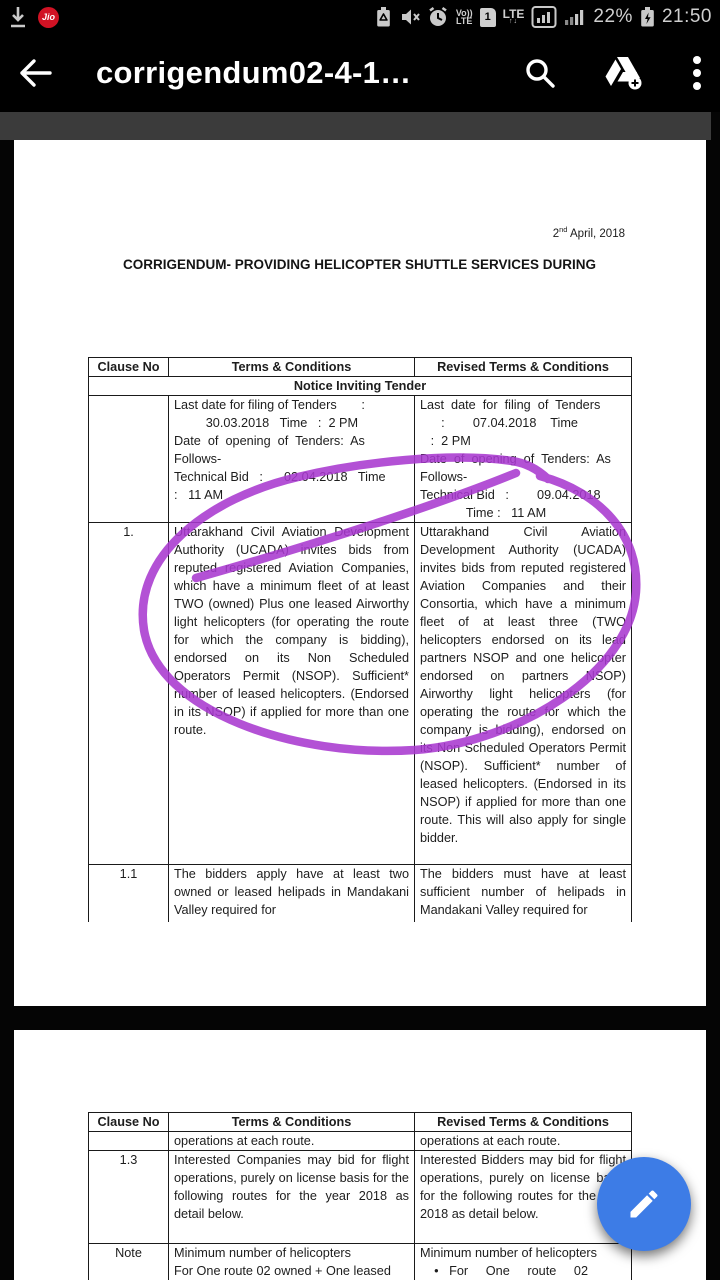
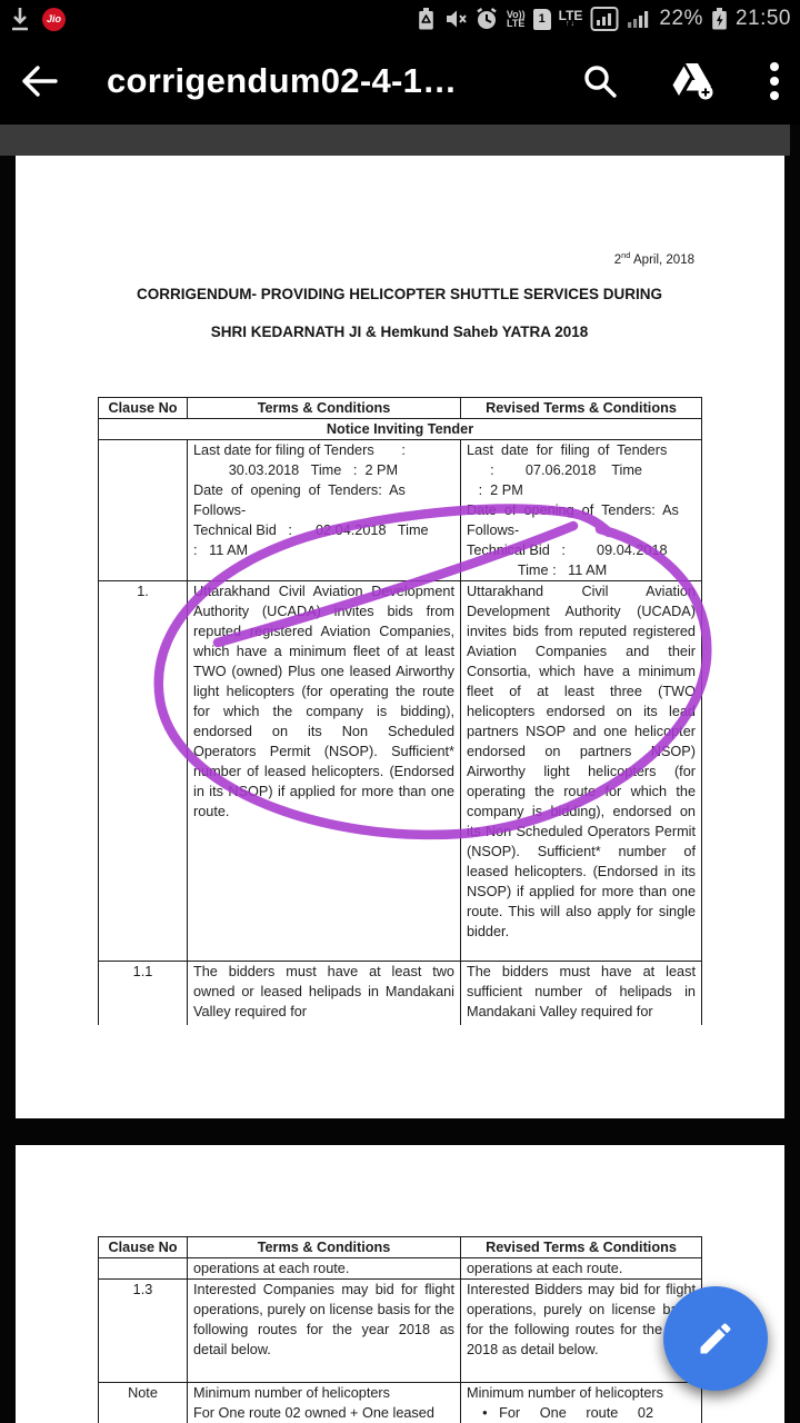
  Jio
  Vo))
  LTE
  1
  LTE
  22%
  21:50
  corrigendum02-4-1…
  2nd April, 2018
  CORRIGENDUM- PROVIDING HELICOPTER SHUTTLE SERVICES DURING
+ SHRI KEDARNATH JI & Hemkund Saheb YATRA 2018
  Clause No	Terms & Conditions	Revised Terms & Conditions
  Notice Inviting Tender
- 	Last date for filing of Tenders : 30.03.2018 Time : 2 PM Date of opening of Tenders: As Follows- Technical Bid : 02.04.2018 Time : 11 AM	Last date for filing of Tenders : 07.04.2018 Time : 2 PM Date of opening of Tenders: As Follows- Technical Bid : 09.04.2018 Time : 11 AM
+ 	Last date for filing of Tenders : 30.03.2018 Time : 2 PM Date of opening of Tenders: As Follows- Technical Bid : 02.04.2018 Time : 11 AM	Last date for filing of Tenders : 07.06.2018 Time : 2 PM Date of opening of Tenders: As Follows- Technical Bid : 09.04.2018 Time : 11 AM
  1.	Uttarakhand Civil Aviation Development Authority (UCADA) invites bids from reputed registered Aviation Companies, which have a minimum fleet of at least TWO (owned) Plus one leased Airworthy light helicopters (for operating the route for which the company is bidding), endorsed on its Non Scheduled Operators Permit (NSOP). Sufficient* number of leased helicopters. (Endorsed in its NSOP) if applied for more than one route.	Uttarakhand Civil Aviation Development Authority (UCADA) invites bids from reputed registered Aviation Companies and their Consortia, which have a minimum fleet of at least three (TWO helicopters endorsed on its lead partners NSOP and one helicopter endorsed on partners NSOP) Airworthy light helicopters (for operating the route for which the company is bidding), endorsed on its Non Scheduled Operators Permit (NSOP). Sufficient* number of leased helicopters. (Endorsed in its NSOP) if applied for more than one route. This will also apply for single bidder.
- 1.1	The bidders apply have at least two owned or leased helipads in Mandakani Valley required for	The bidders must have at least sufficient number of helipads in Mandakani Valley required for
+ 1.1	The bidders must have at least two owned or leased helipads in Mandakani Valley required for	The bidders must have at least sufficient number of helipads in Mandakani Valley required for
  Clause No	Terms & Conditions	Revised Terms & Conditions
  	operations at each route.	operations at each route.
  1.3	Interested Companies may bid for flight operations, purely on license basis for the following routes for the year 2018 as detail below.	Interested Bidders may bid for fligh operations, purely on license b for the following routes for the 2018 as detail below.
  Note	Minimum number of helicopters For One route 02 owned + One leased	Minimum number of helicopters • For One route 02
